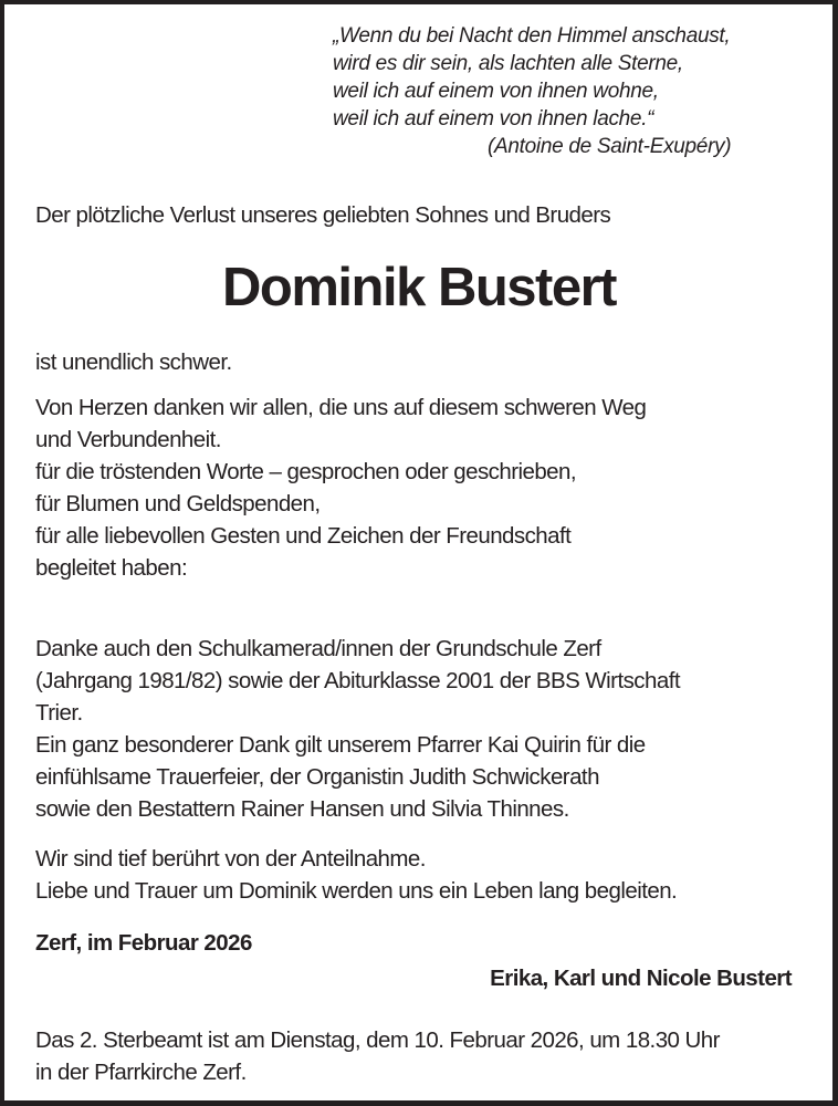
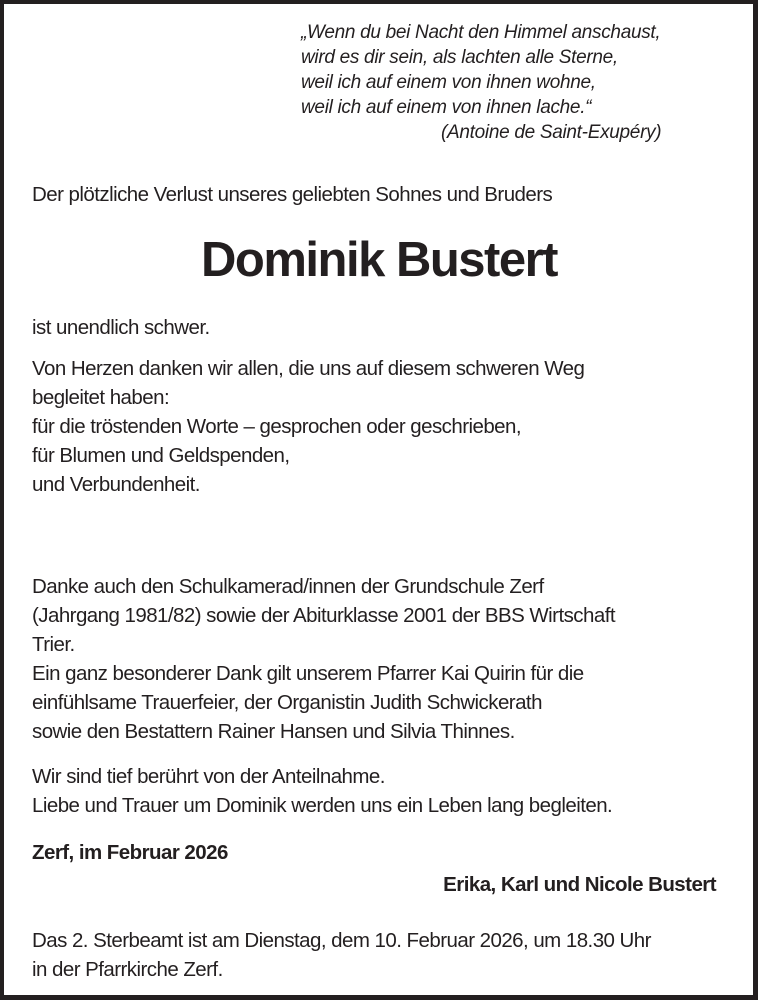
  „Wenn du bei Nacht den Himmel anschaust,
  wird es dir sein, als lachten alle Sterne,
  weil ich auf einem von ihnen wohne,
  weil ich auf einem von ihnen lache.“
  (Antoine de Saint-Exupéry)
  Der plötzliche Verlust unseres geliebten Sohnes und Bruders
  Dominik Bustert
  ist unendlich schwer.
  Von Herzen danken wir allen, die uns auf diesem schweren Weg
- und Verbundenheit.
+ begleitet haben:
  für die tröstenden Worte – gesprochen oder geschrieben,
  für Blumen und Geldspenden,
- für alle liebevollen Gesten und Zeichen der Freundschaft
- begleitet haben:
+ und Verbundenheit.
  Danke auch den Schulkamerad/innen der Grundschule Zerf
  (Jahrgang 1981/82) sowie der Abiturklasse 2001 der BBS Wirtschaft
  Trier.
  Ein ganz besonderer Dank gilt unserem Pfarrer Kai Quirin für die
  einfühlsame Trauerfeier, der Organistin Judith Schwickerath
  sowie den Bestattern Rainer Hansen und Silvia Thinnes.
  Wir sind tief berührt von der Anteilnahme.
  Liebe und Trauer um Dominik werden uns ein Leben lang begleiten.
  Zerf, im Februar 2026
  Erika, Karl und Nicole Bustert
  Das 2. Sterbeamt ist am Dienstag, dem 10. Februar 2026, um 18.30 Uhr
  in der Pfarrkirche Zerf.
